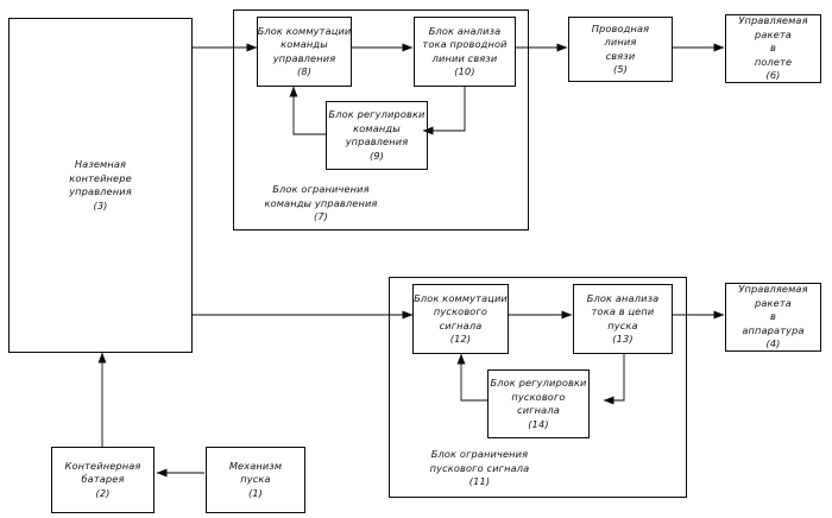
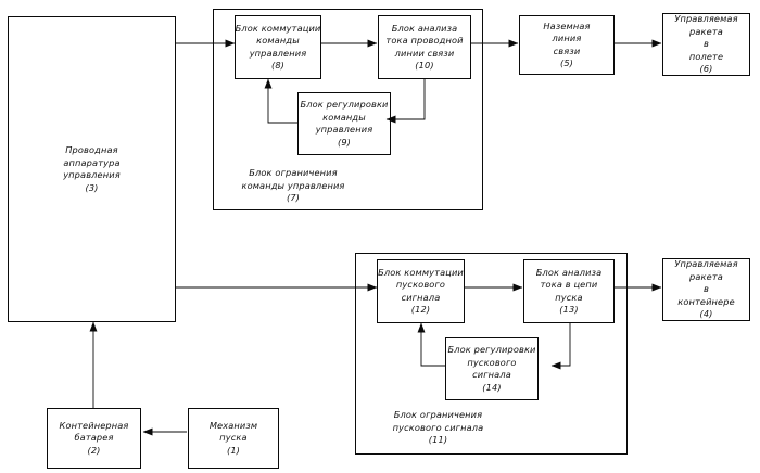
  Блок ограничения
  команды управления
  (7)
  Блок ограничения
  пускового сигнала
  (11)
- Наземная
+ Проводная
- контейнере
+ аппаратура
  управления
  (3)
  Блок коммутации
  команды
  управления
  (8)
  Блок анализа
  тока проводной
  линии связи
  (10)
  Блок регулировки
  команды
  управления
  (9)
- Проводная
+ Наземная
  линия
  связи
  (5)
  Управляемая
  ракета
  в
  полете
  (6)
  Блок коммутации
  пускового
  сигнала
  (12)
  Блок анализа
  тока в цепи
  пуска
  (13)
  Блок регулировки
  пускового
  сигнала
  (14)
  Управляемая
  ракета
  в
- аппаратура
+ контейнере
  (4)
  Контейнерная
  батарея
  (2)
  Механизм
  пуска
  (1)
